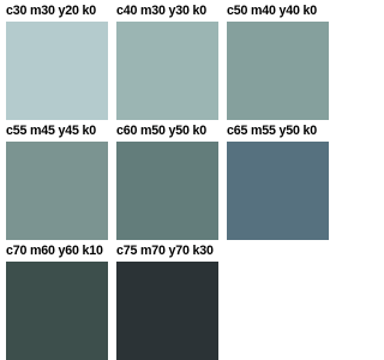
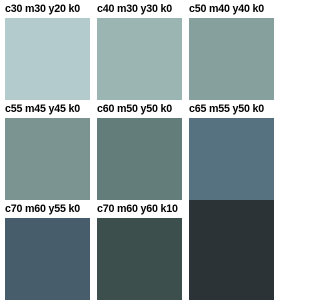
  c30 m30 y20 k0
  c40 m30 y30 k0
  c50 m40 y40 k0
  c55 m45 y45 k0
  c60 m50 y50 k0
  c65 m55 y50 k0
+ c70 m60 y55 k0
  c70 m60 y60 k10
- c75 m70 y70 k30
